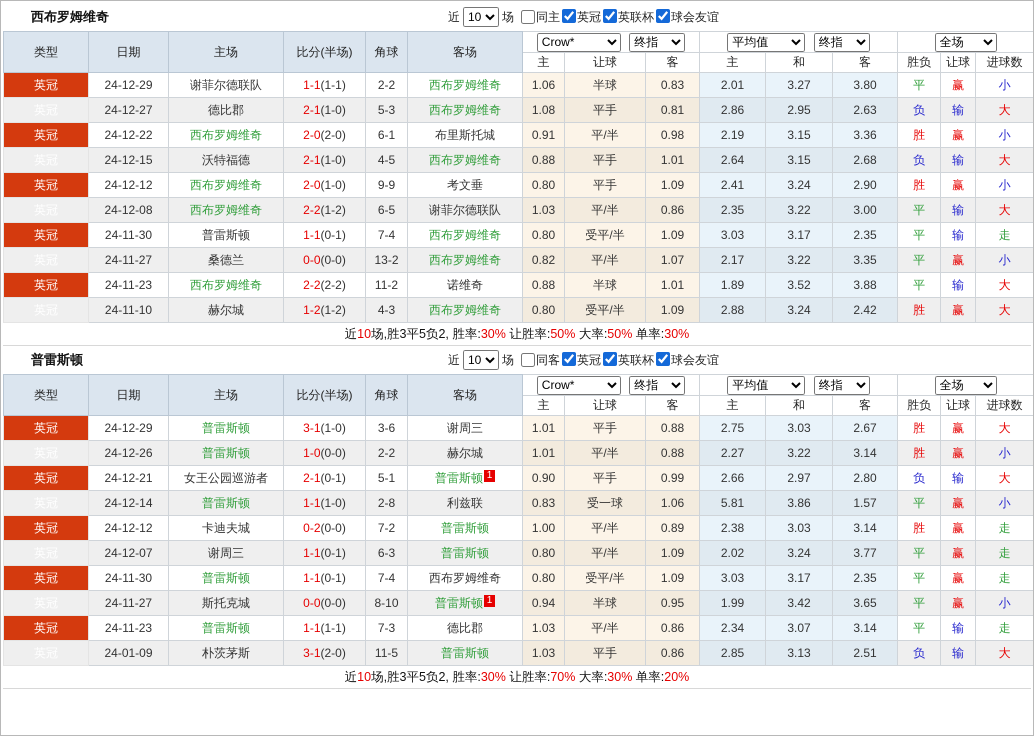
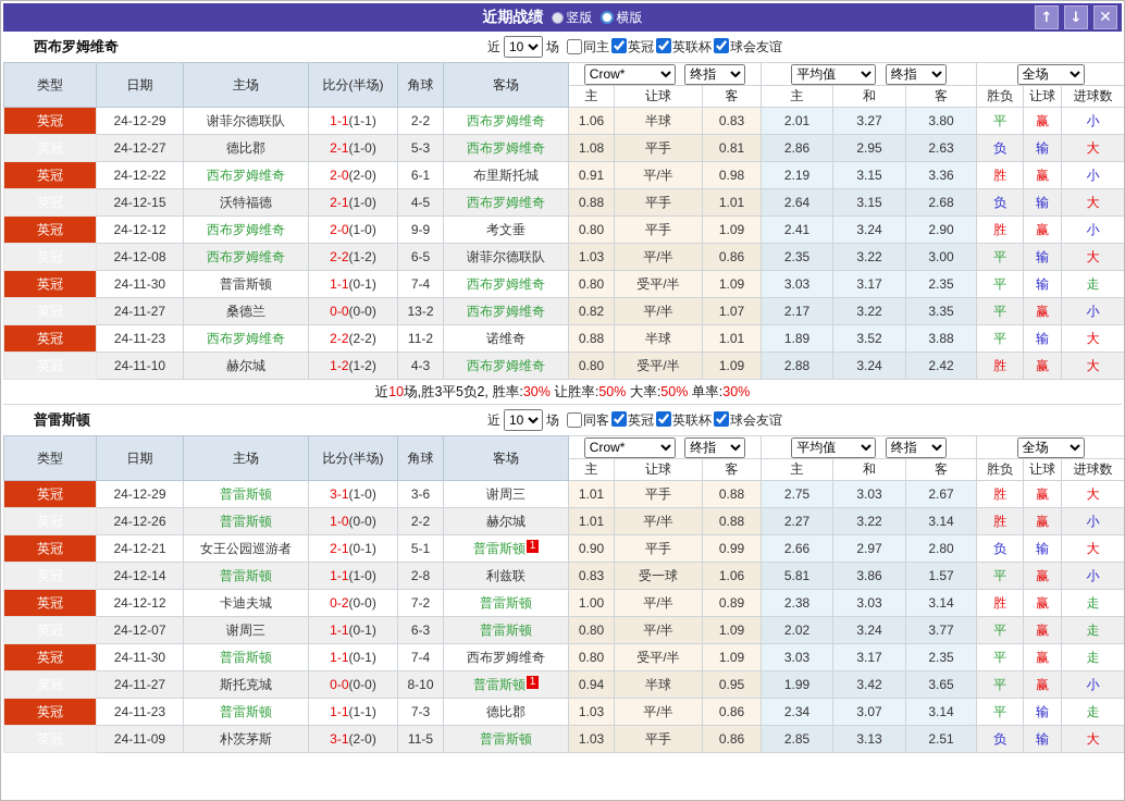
+ 近期战绩
+ 竖版
+ 横版
+ ↑
+ ↓
+ ✕
  西布罗姆维奇
  近
  10
  场
  同主
  英冠
  英联杯
  球会友谊
  类型	日期	主场	比分(半场)	角球	客场	Crow* 终指	平均值 终指	全场
  主	让球	客	主	和	客	胜负	让球	进球数
  英冠	24-12-29	谢菲尔德联队	1-1(1-1)	2-2	西布罗姆维奇	1.06	半球	0.83	2.01	3.27	3.80	平	赢	小
  	24-12-27	德比郡	2-1(1-0)	5-3	西布罗姆维奇	1.08	平手	0.81	2.86	2.95	2.63	负	输	大
  英冠	24-12-22	西布罗姆维奇	2-0(2-0)	6-1	布里斯托城	0.91	平/半	0.98	2.19	3.15	3.36	胜	赢	小
  	24-12-15	沃特福德	2-1(1-0)	4-5	西布罗姆维奇	0.88	平手	1.01	2.64	3.15	2.68	负	输	大
  英冠	24-12-12	西布罗姆维奇	2-0(1-0)	9-9	考文垂	0.80	平手	1.09	2.41	3.24	2.90	胜	赢	小
  	24-12-08	西布罗姆维奇	2-2(1-2)	6-5	谢菲尔德联队	1.03	平/半	0.86	2.35	3.22	3.00	平	输	大
  英冠	24-11-30	普雷斯顿	1-1(0-1)	7-4	西布罗姆维奇	0.80	受平/半	1.09	3.03	3.17	2.35	平	输	走
  	24-11-27	桑德兰	0-0(0-0)	13-2	西布罗姆维奇	0.82	平/半	1.07	2.17	3.22	3.35	平	赢	小
  英冠	24-11-23	西布罗姆维奇	2-2(2-2)	11-2	诺维奇	0.88	半球	1.01	1.89	3.52	3.88	平	输	大
  	24-11-10	赫尔城	1-2(1-2)	4-3	西布罗姆维奇	0.80	受平/半	1.09	2.88	3.24	2.42	胜	赢	大
  近10场,胜3平5负2, 胜率:30% 让胜率:50% 大率:50% 单率:30%
  普雷斯顿
  近
  10
  场
  同客
  英冠
  英联杯
  球会友谊
  类型	日期	主场	比分(半场)	角球	客场	Crow* 终指	平均值 终指	全场
  主	让球	客	主	和	客	胜负	让球	进球数
  英冠	24-12-29	普雷斯顿	3-1(1-0)	3-6	谢周三	1.01	平手	0.88	2.75	3.03	2.67	胜	赢	大
  	24-12-26	普雷斯顿	1-0(0-0)	2-2	赫尔城	1.01	平/半	0.88	2.27	3.22	3.14	胜	赢	小
  英冠	24-12-21	女王公园巡游者	2-1(0-1)	5-1	普雷斯顿 1	0.90	平手	0.99	2.66	2.97	2.80	负	输	大
  	24-12-14	普雷斯顿	1-1(1-0)	2-8	利兹联	0.83	受一球	1.06	5.81	3.86	1.57	平	赢	小
  英冠	24-12-12	卡迪夫城	0-2(0-0)	7-2	普雷斯顿	1.00	平/半	0.89	2.38	3.03	3.14	胜	赢	走
  	24-12-07	谢周三	1-1(0-1)	6-3	普雷斯顿	0.80	平/半	1.09	2.02	3.24	3.77	平	赢	走
  英冠	24-11-30	普雷斯顿	1-1(0-1)	7-4	西布罗姆维奇	0.80	受平/半	1.09	3.03	3.17	2.35	平	赢	走
  	24-11-27	斯托克城	0-0(0-0)	8-10	普雷斯顿 1	0.94	半球	0.95	1.99	3.42	3.65	平	赢	小
  英冠	24-11-23	普雷斯顿	1-1(1-1)	7-3	德比郡	1.03	平/半	0.86	2.34	3.07	3.14	平	输	走
- 	24-01-09	朴茨茅斯	3-1(2-0)	11-5	普雷斯顿	1.03	平手	0.86	2.85	3.13	2.51	负	输	大
+ 	24-11-09	朴茨茅斯	3-1(2-0)	11-5	普雷斯顿	1.03	平手	0.86	2.85	3.13	2.51	负	输	大
- 近10场,胜3平5负2, 胜率:30% 让胜率:70% 大率:30% 单率:20%
